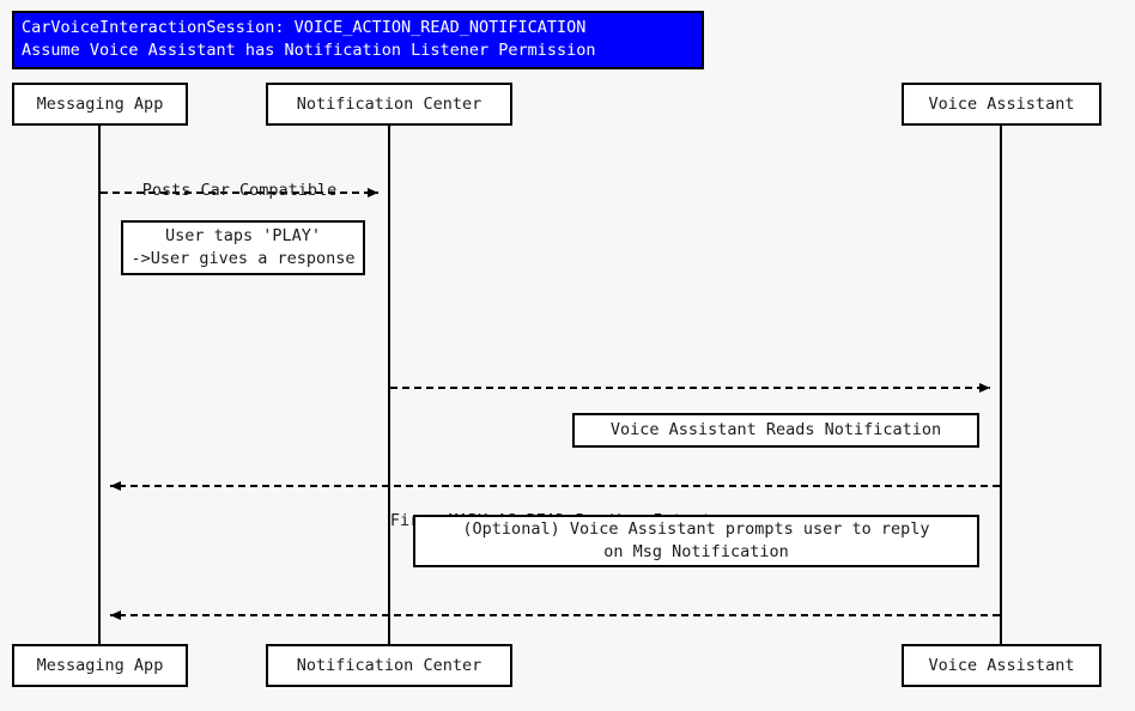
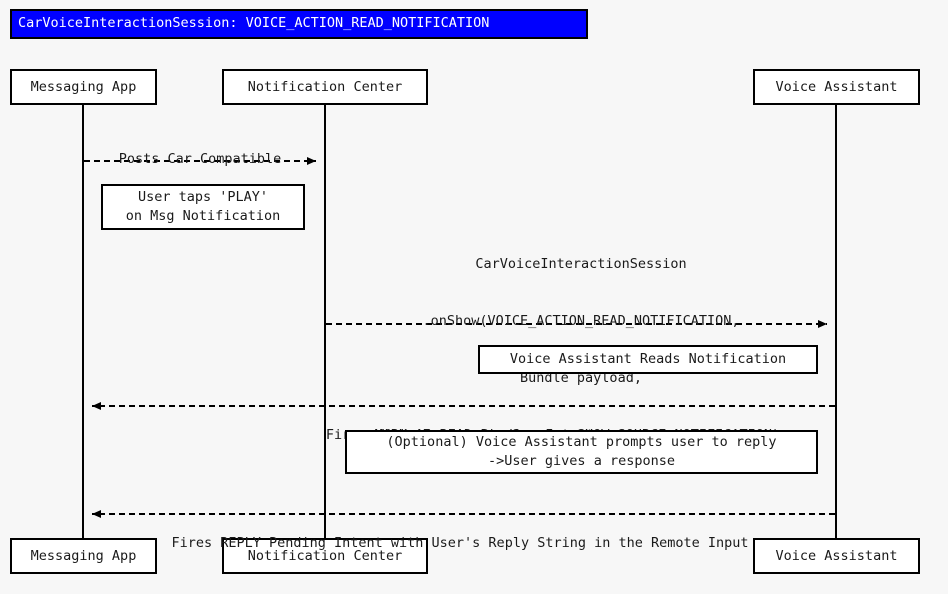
  CarVoiceInteractionSession: VOICE_ACTION_READ_NOTIFICATION
- Assume Voice Assistant has Notification Listener Permission
  Messaging App
  Notification Center
  Voice Assistant
  Messaging App
  Notification Center
  Voice Assistant
  Posts Car Compatible
+ CarVoiceInteractionSession
+ .onShow(VOICE_ACTION_READ_NOTIFICATION,
+ Bundle payload,
+ Fires REPLY Pending Intent with User's Reply String in the Remote Input
  User taps 'PLAY'
- ->User gives a response
+ on Msg Notification
  Voice Assistant Reads Notification
  (Optional) Voice Assistant prompts user to reply
- on Msg Notification
+ ->User gives a response
